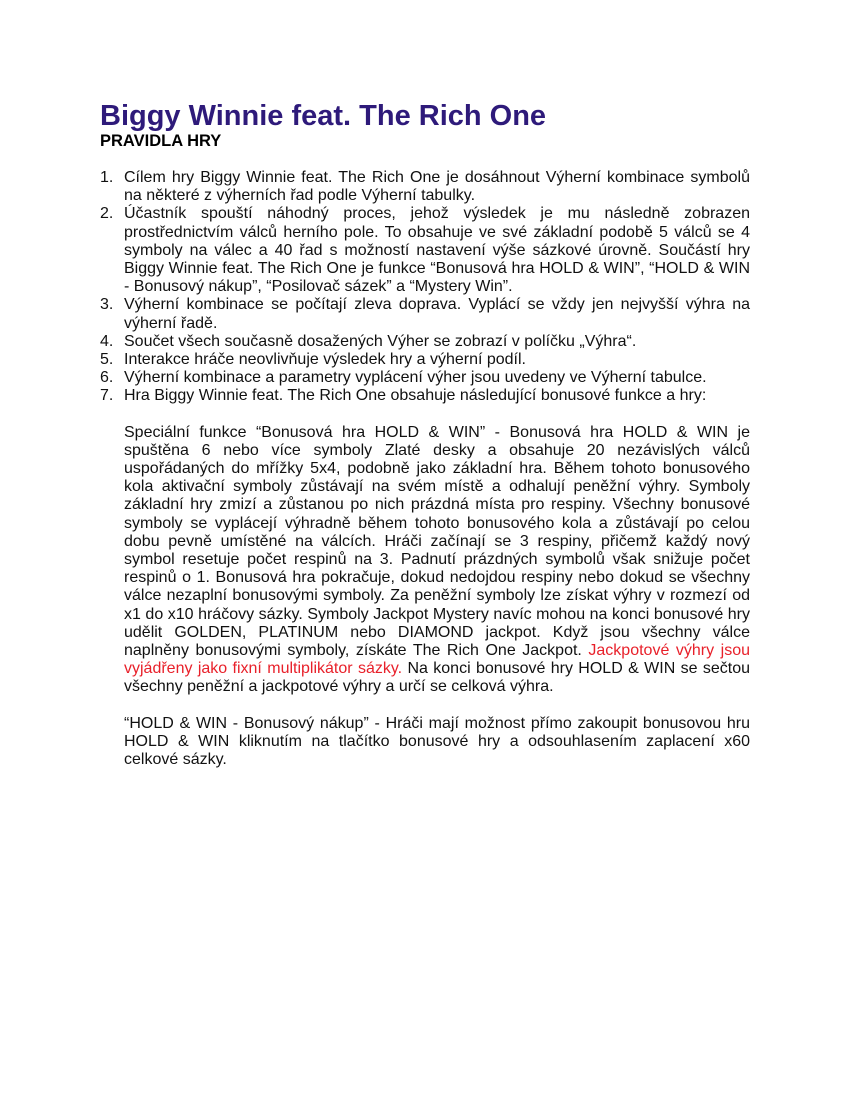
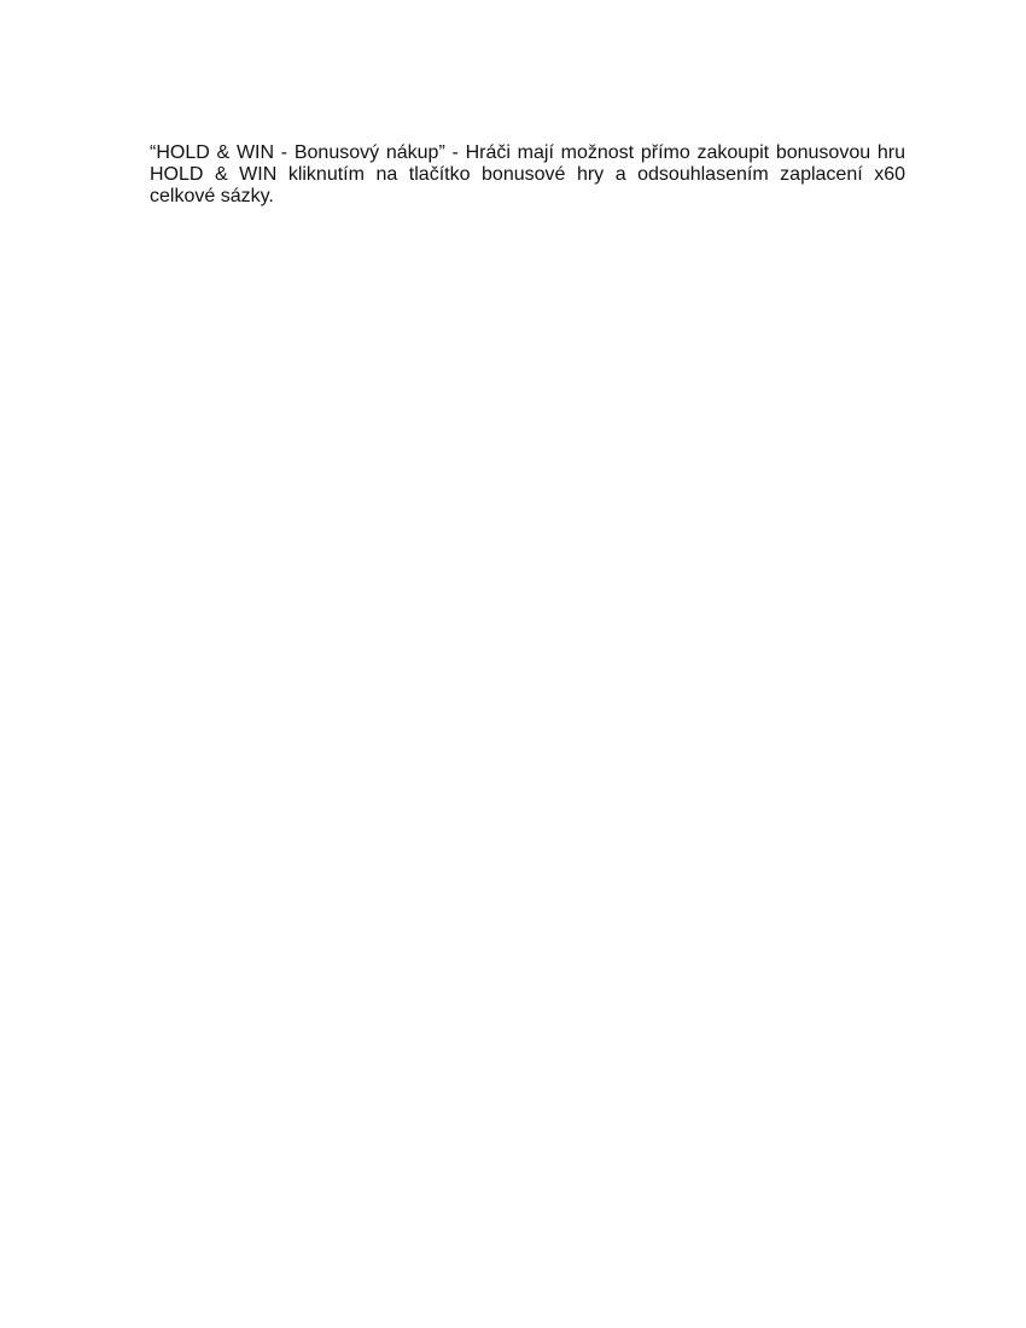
- Biggy Winnie feat. The Rich One
- PRAVIDLA HRY
- 1.
- Cílem hry Biggy Winnie feat. The Rich One je dosáhnout Výherní kombinace symbolů na některé z výherních řad podle Výherní tabulky.
- 2.
- Účastník spouští náhodný proces, jehož výsledek je mu následně zobrazen prostřednictvím válců herního pole. To obsahuje ve své základní podobě 5 válců se 4 symboly na válec a 40 řad s možností nastavení výše sázkové úrovně. Součástí hry Biggy Winnie feat. The Rich One je funkce “Bonusová hra HOLD & WIN”, “HOLD & WIN - Bonusový nákup”, “Posilovač sázek” a “Mystery Win”.
- 3.
- Výherní kombinace se počítají zleva doprava. Vyplácí se vždy jen nejvyšší výhra na výherní řadě.
- 4.
- Součet všech současně dosažených Výher se zobrazí v políčku „Výhra“.
- 5.
- Interakce hráče neovlivňuje výsledek hry a výherní podíl.
- 6.
- Výherní kombinace a parametry vyplácení výher jsou uvedeny ve Výherní tabulce.
- 7.
- Hra Biggy Winnie feat. The Rich One obsahuje následující bonusové funkce a hry:
- Speciální funkce “Bonusová hra HOLD & WIN” - Bonusová hra HOLD & WIN je spuštěna 6 nebo více symboly Zlaté desky a obsahuje 20 nezávislých válců uspořádaných do mřížky 5x4, podobně jako základní hra. Během tohoto bonusového kola aktivační symboly zůstávají na svém místě a odhalují peněžní výhry. Symboly základní hry zmizí a zůstanou po nich prázdná místa pro respiny. Všechny bonusové symboly se vyplácejí výhradně během tohoto bonusového kola a zůstávají po celou dobu pevně umístěné na válcích. Hráči začínají se 3 respiny, přičemž každý nový symbol resetuje počet respinů na 3. Padnutí prázdných symbolů však snižuje počet respinů o 1. Bonusová hra pokračuje, dokud nedojdou respiny nebo dokud se všechny válce nezaplní bonusovými symboly. Za peněžní symboly lze získat výhry v rozmezí od x1 do x10 hráčovy sázky. Symboly Jackpot Mystery navíc mohou na konci bonusové hry udělit GOLDEN, PLATINUM nebo DIAMOND jackpot. Když jsou všechny válce naplněny bonusovými symboly, získáte The Rich One Jackpot. Jackpotové výhry jsou vyjádřeny jako fixní multiplikátor sázky. Na konci bonusové hry HOLD & WIN se sečtou všechny peněžní a jackpotové výhry a určí se celková výhra.
  “HOLD & WIN - Bonusový nákup” - Hráči mají možnost přímo zakoupit bonusovou hru HOLD & WIN kliknutím na tlačítko bonusové hry a odsouhlasením zaplacení x60 celkové sázky.
